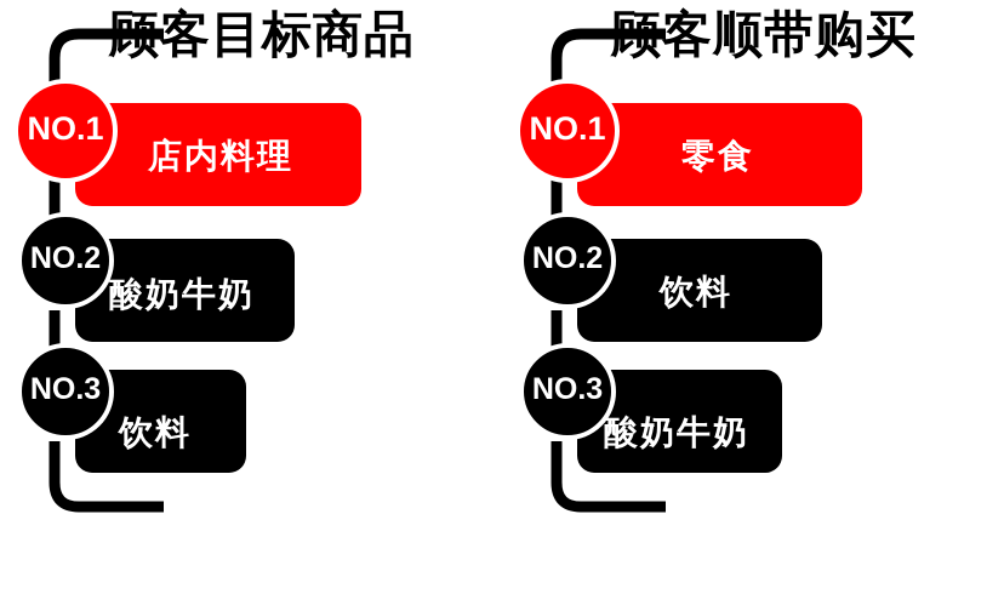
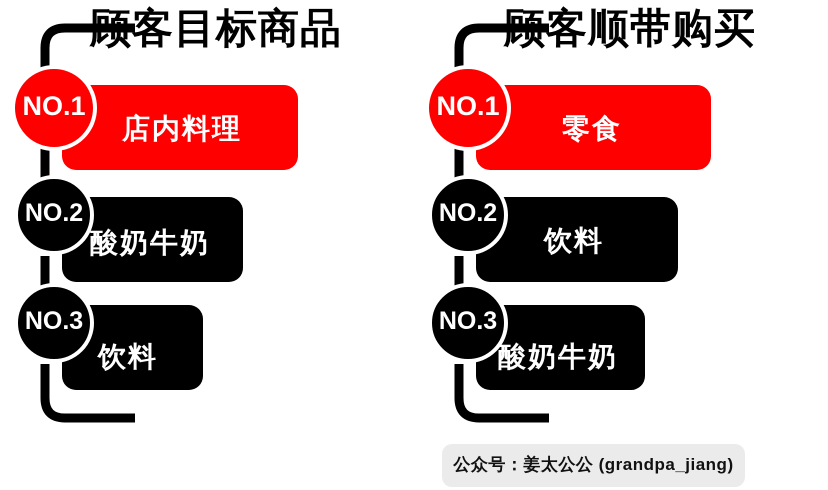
  客目标商品
  店内料理
  NO.1
  酸奶牛奶
  NO.2
  饮料
  NO.3
  客顺带购买
  零食
  NO.1
  饮料
  NO.2
  酸奶牛奶
  NO.3
+ 公众号：姜太公公 (grandpa_jiang)
